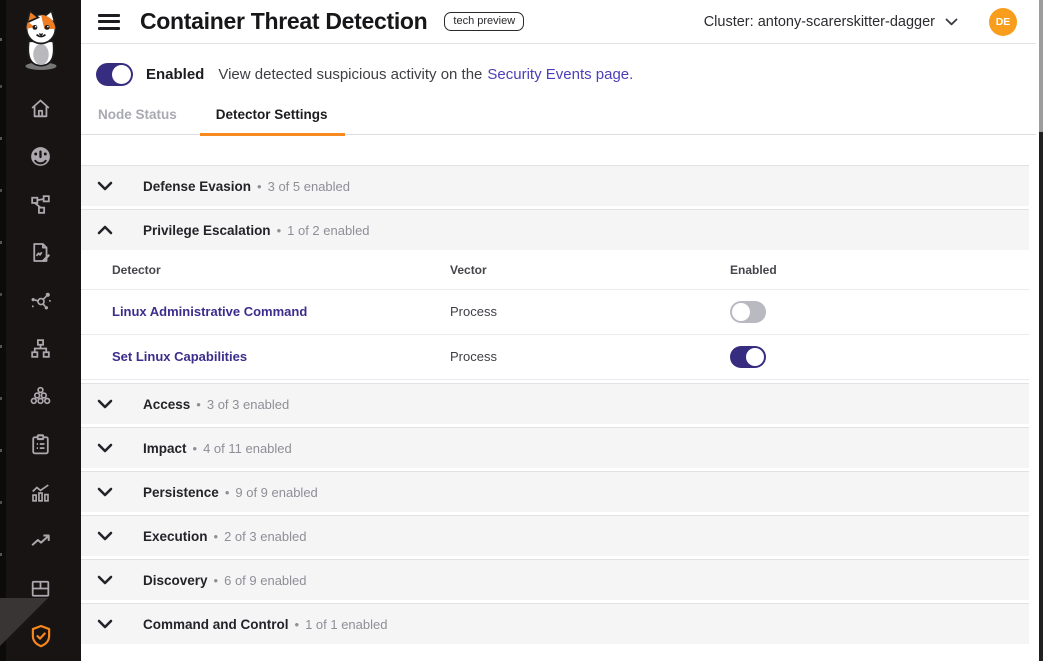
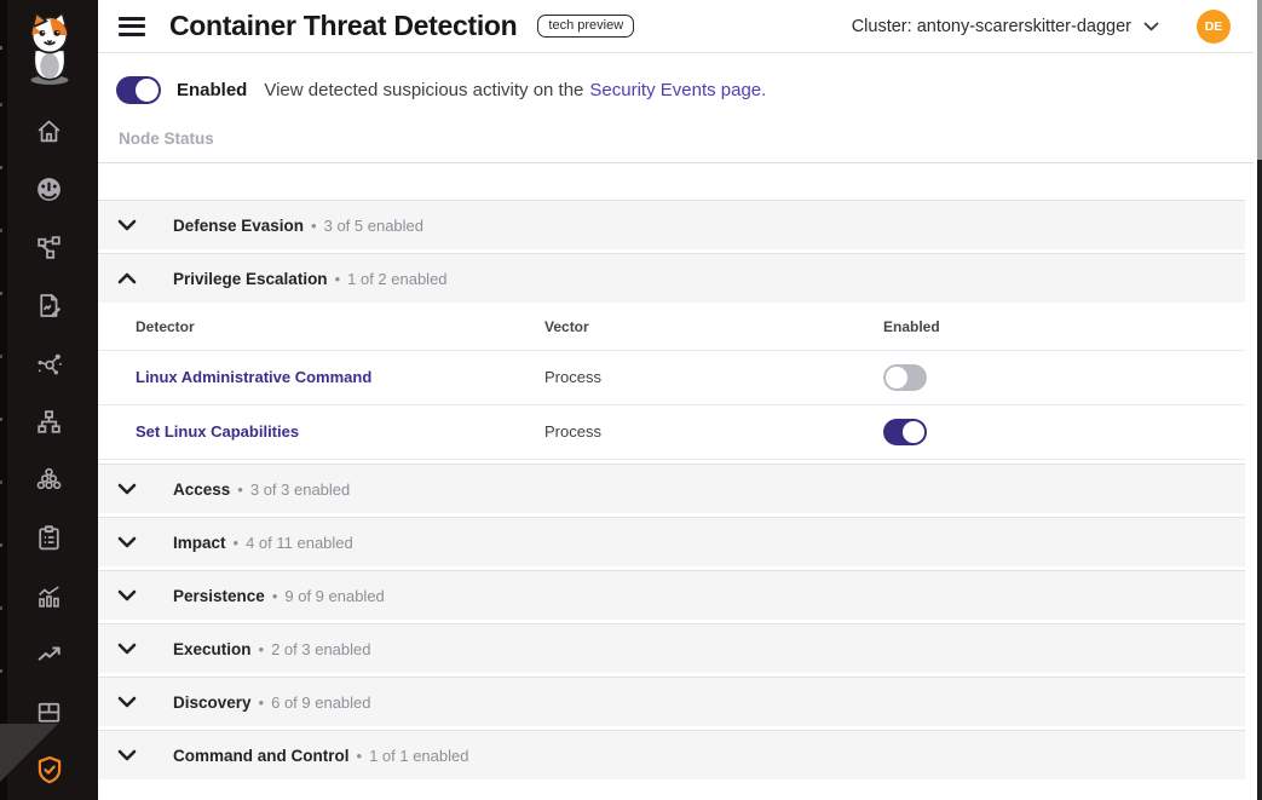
  Container Threat Detection
  tech preview
  Cluster: antony-scarerskitter-dagger
  DE
  Enabled
  View detected suspicious activity on the
  Security Events page.
  Node Status
- Detector Settings
  Defense Evasion
  •
  3 of 5 enabled
  Privilege Escalation
  •
  1 of 2 enabled
  Detector
  Vector
  Enabled
  Linux Administrative Command
  Process
  Set Linux Capabilities
  Process
  Access
  •
  3 of 3 enabled
  Impact
  •
  4 of 11 enabled
  Persistence
  •
  9 of 9 enabled
  Execution
  •
  2 of 3 enabled
  Discovery
  •
  6 of 9 enabled
  Command and Control
  •
  1 of 1 enabled
